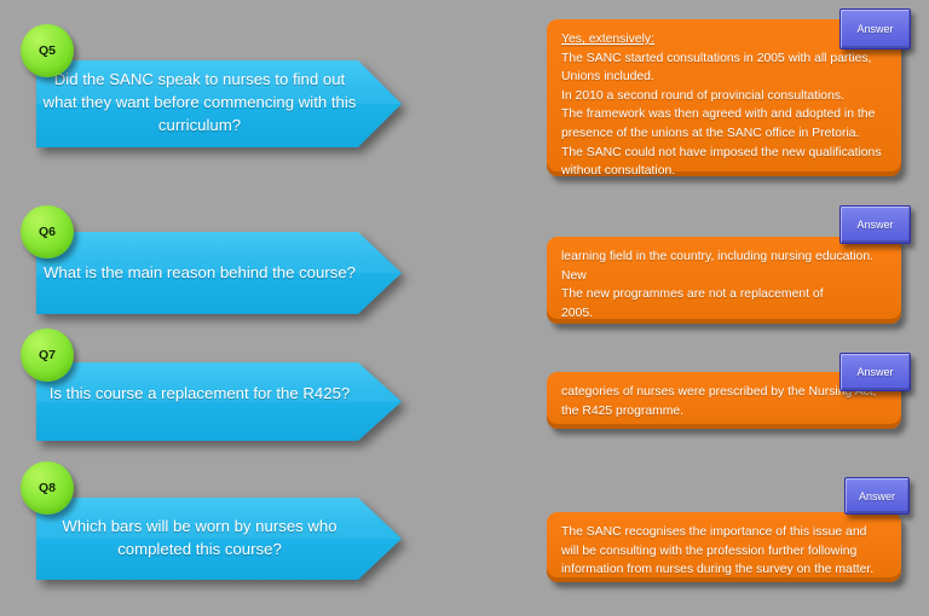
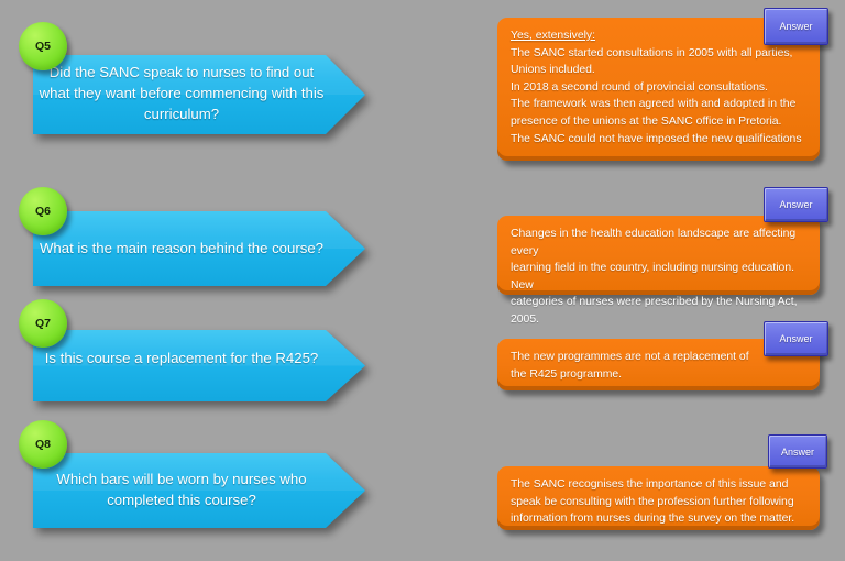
  Q5
  Did the SANC speak to nurses to find out what they want before commencing with this curriculum?
  Yes, extensively:
  The SANC started consultations in 2005 with all parties,
  Unions included.
- In 2010 a second round of provincial consultations.
+ In 2018 a second round of provincial consultations.
  The framework was then agreed with and adopted in the
  presence of the unions at the SANC office in Pretoria.
  The SANC could not have imposed the new qualifications
- without consultation.
  Answer
  Q6
  What is the main reason behind the course?
+ Changes in the health education landscape are affecting every
  learning field in the country, including nursing education. New
- The new programmes are not a replacement of
+ categories of nurses were prescribed by the Nursing Act,
  2005.
  Answer
  Q7
  Is this course a replacement for the R425?
- categories of nurses were prescribed by the Nursing Act,
+ The new programmes are not a replacement of
  the R425 programme.
  Answer
  Q8
  Which bars will be worn by nurses who completed this course?
  The SANC recognises the importance of this issue and
- will be consulting with the profession further following
+ speak be consulting with the profession further following
  information from nurses during the survey on the matter.
  Answer
